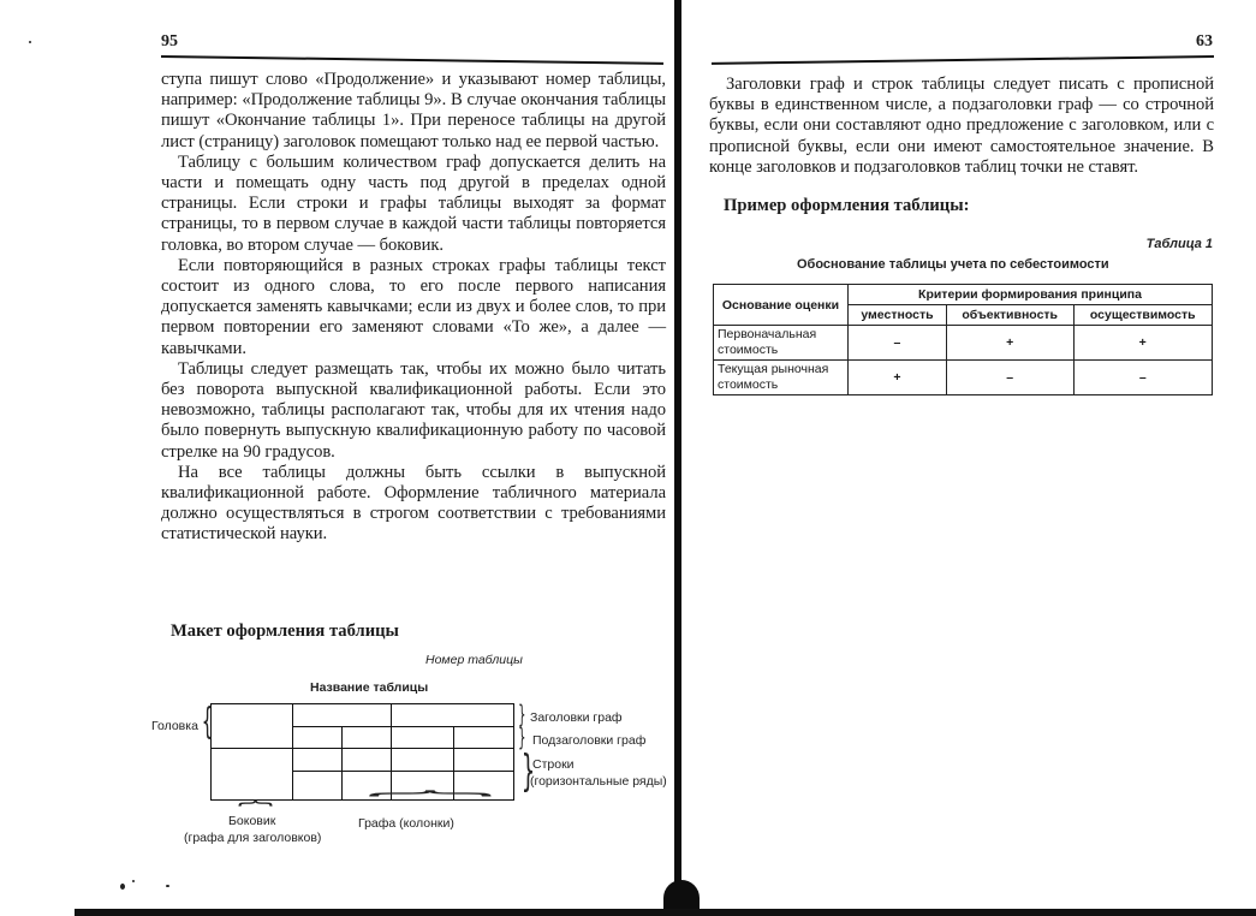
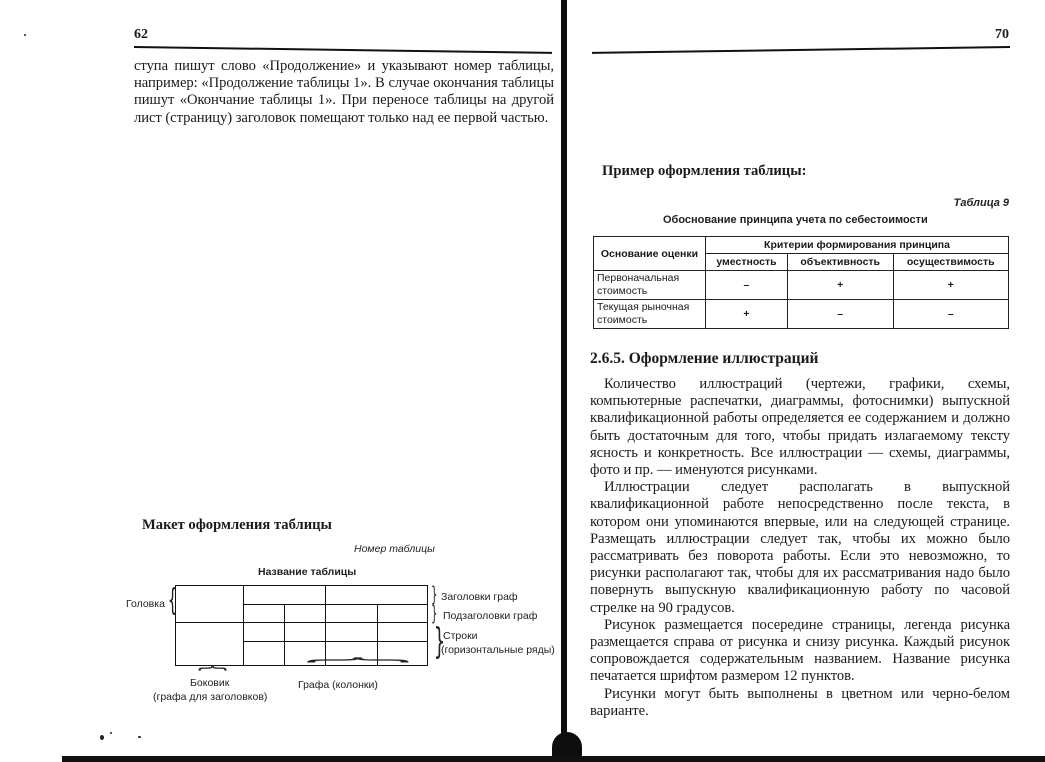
- 95
+ 62
- ступа пишут слово «Продолжение» и указывают номер таблицы, например: «Продолжение таблицы 9». В случае окончания таблицы пишут «Окончание таблицы 1». При переносе таблицы на другой лист (страницу) заголовок помещают только над ее первой частью.
+ ступа пишут слово «Продолжение» и указывают номер таблицы, например: «Продолжение таблицы 1». В случае окончания таблицы пишут «Окончание таблицы 1». При переносе таблицы на другой лист (страницу) заголовок помещают только над ее первой частью.
- Таблицу с большим количеством граф допускается делить на части и помещать одну часть под другой в пределах одной страницы. Если строки и графы таблицы выходят за формат страницы, то в первом случае в каждой части таблицы повторяется головка, во втором случае — боковик.
- Если повторяющийся в разных строках графы таблицы текст состоит из одного слова, то его после первого написания допускается заменять кавычками; если из двух и более слов, то при первом повторении его заменяют словами «То же», а далее — кавычками.
- Таблицы следует размещать так, чтобы их можно было читать без поворота выпускной квалификационной работы. Если это невозможно, таблицы располагают так, чтобы для их чтения надо было повернуть выпускную квалификационную работу по часовой стрелке на 90 градусов.
- На все таблицы должны быть ссылки в выпускной квалификационной работе. Оформление табличного материала должно осуществляться в строгом соответствии с требованиями статистической науки.
  Макет оформления таблицы
  Номер таблицы
  Название таблицы
  Головка
  {
  }
  Заголовки граф
  }
  Подзаголовки граф
  }
  Строки
  (горизонтальные ряды)
  Боковик
  (графа для заголовков)
  Графа (колонки)
- 63
+ 70
- Заголовки граф и строк таблицы следует писать с прописной буквы в единственном числе, а подзаголовки граф — со строчной буквы, если они составляют одно предложение с заголовком, или с прописной буквы, если они имеют самостоятельное значение. В конце заголовков и подзаголовков таблиц точки не ставят.
  Пример оформления таблицы:
- Таблица 1
+ Таблица 9
- Обоснование таблицы учета по себестоимости
+ Обоснование принципа учета по себестоимости
+ 2.6.5. Оформление иллюстраций
+ Количество иллюстраций (чертежи, графики, схемы, компьютерные распечатки, диаграммы, фотоснимки) выпускной квалификационной работы определяется ее содержанием и должно быть достаточным для того, чтобы придать излагаемому тексту ясность и конкретность. Все иллюстрации — схемы, диаграммы, фото и пр. — именуются рисунками.
+ Иллюстрации следует располагать в выпускной квалификационной работе непосредственно после текста, в котором они упоминаются впервые, или на следующей странице. Размещать иллюстрации следует так, чтобы их можно было рассматривать без поворота работы. Если это невозможно, то рисунки располагают так, чтобы для их рассматривания надо было повернуть выпускную квалификационную работу по часовой стрелке на 90 градусов.
+ Рисунок размещается посередине страницы, легенда рисунка размещается справа от рисунка и снизу рисунка. Каждый рисунок сопровождается содержательным названием. Название рисунка печатается шрифтом размером 12 пунктов.
+ Рисунки могут быть выполнены в цветном или черно-белом варианте.
  Основание оценки	Критерии формирования принципа
  уместность	объективность	осуществимость
  Первоначальная стоимость	–	+	+
  Текущая рыночная стоимость	+	–	–
